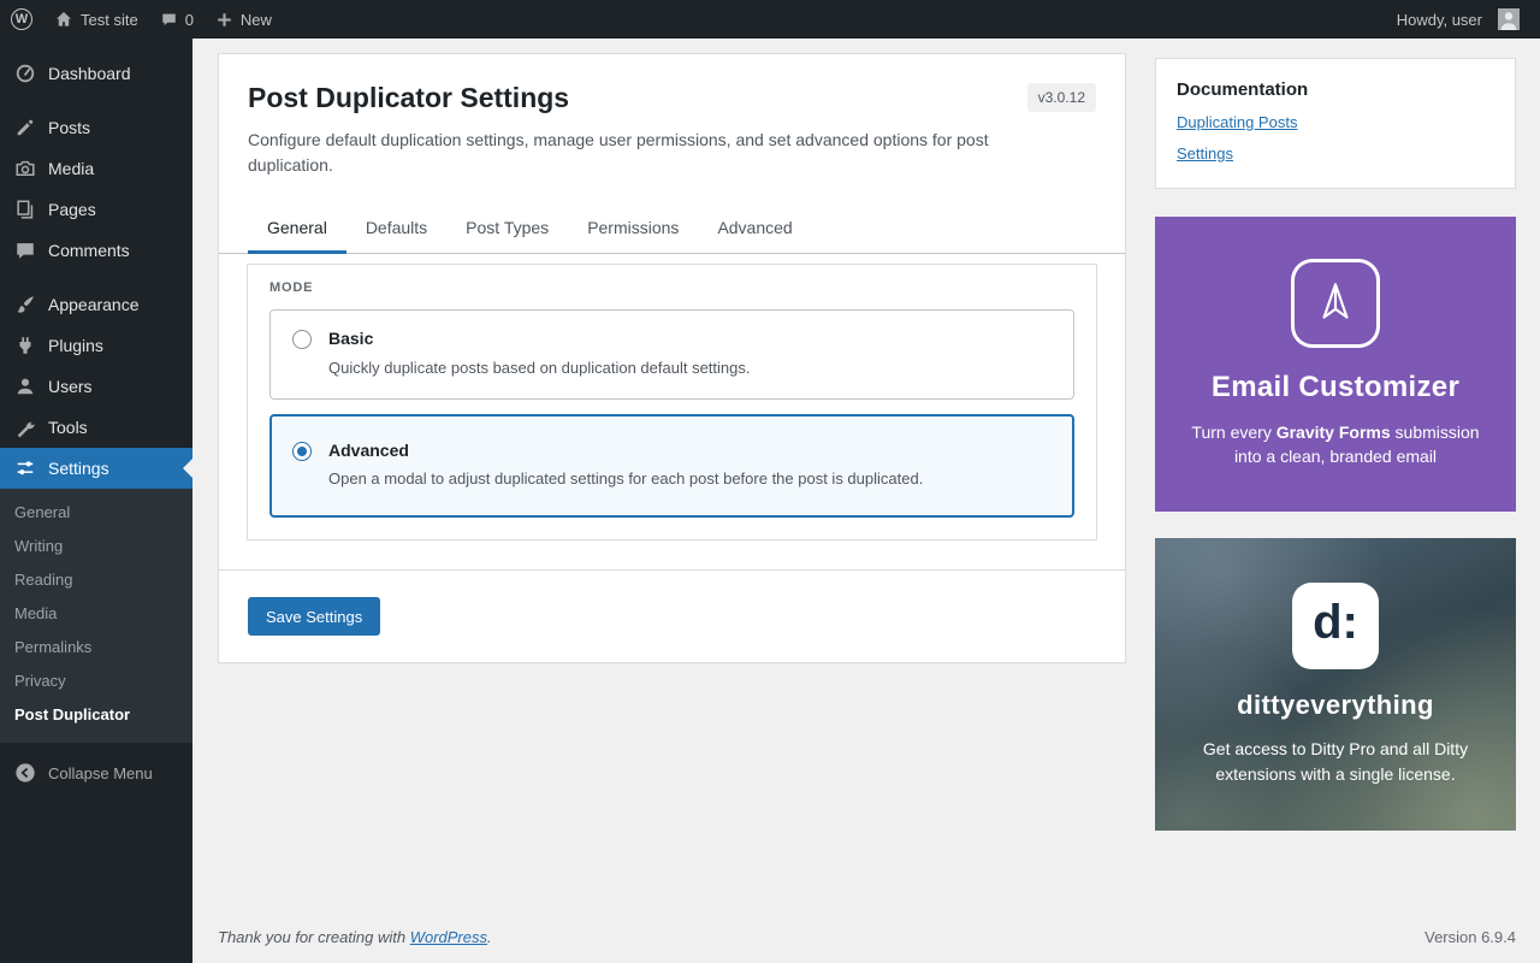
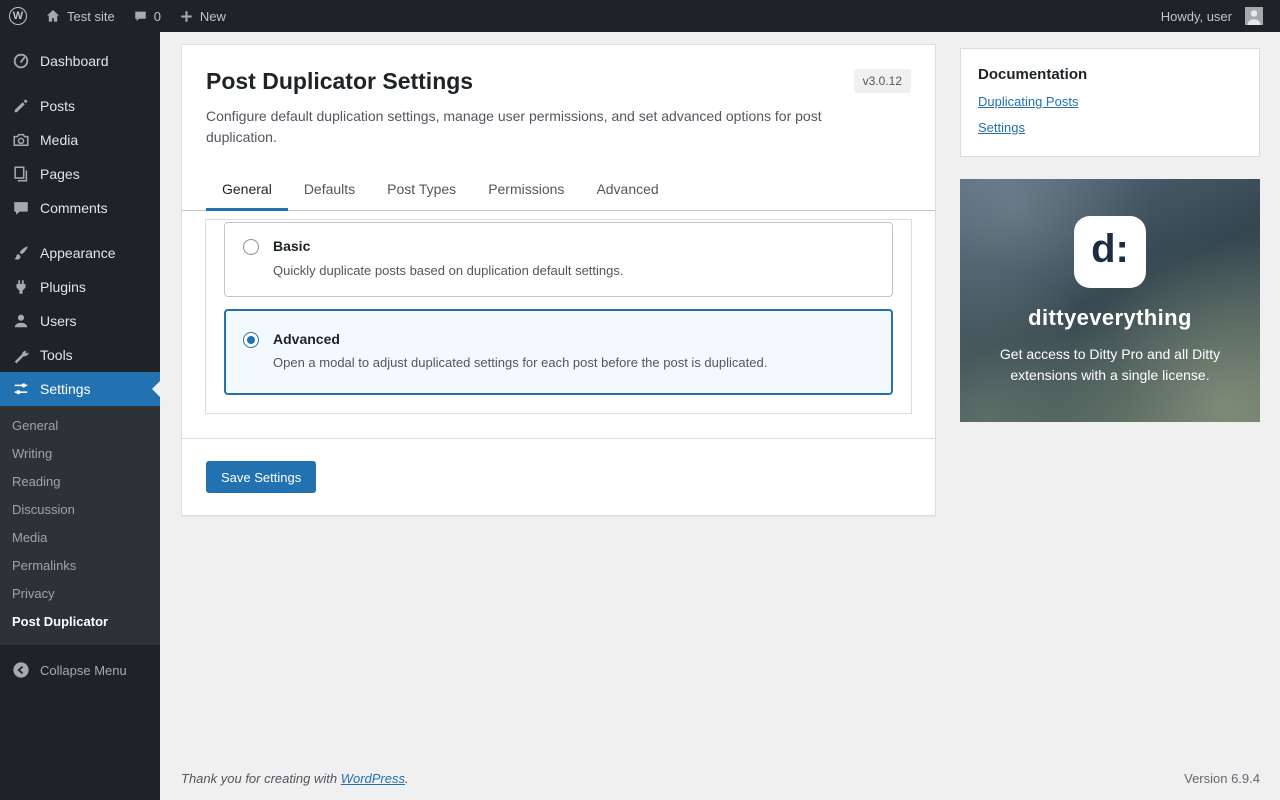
  W
  Test site
  0
  New
  Howdy, user
  Dashboard
  Posts
  Media
  Pages
  Comments
  Appearance
  Plugins
  Users
  Tools
  Settings
  General
  Writing
  Reading
+ Discussion
  Media
  Permalinks
  Privacy
  Post Duplicator
  Collapse Menu
  Post Duplicator Settings
  v3.0.12
  Configure default duplication settings, manage user permissions, and set advanced options for post duplication.
  General
  Defaults
  Post Types
  Permissions
  Advanced
- MODE
  Basic
  Quickly duplicate posts based on duplication default settings.
  Advanced
  Open a modal to adjust duplicated settings for each post before the post is duplicated.
  Save Settings
  Documentation
  Duplicating Posts
  Settings
- Email Customizer
- Turn every Gravity Forms submission
- into a clean, branded email
  d:
  dittyeverything
  Get access to Ditty Pro and all Ditty
  extensions with a single license.
  Thank you for creating with WordPress.
  Version 6.9.4
